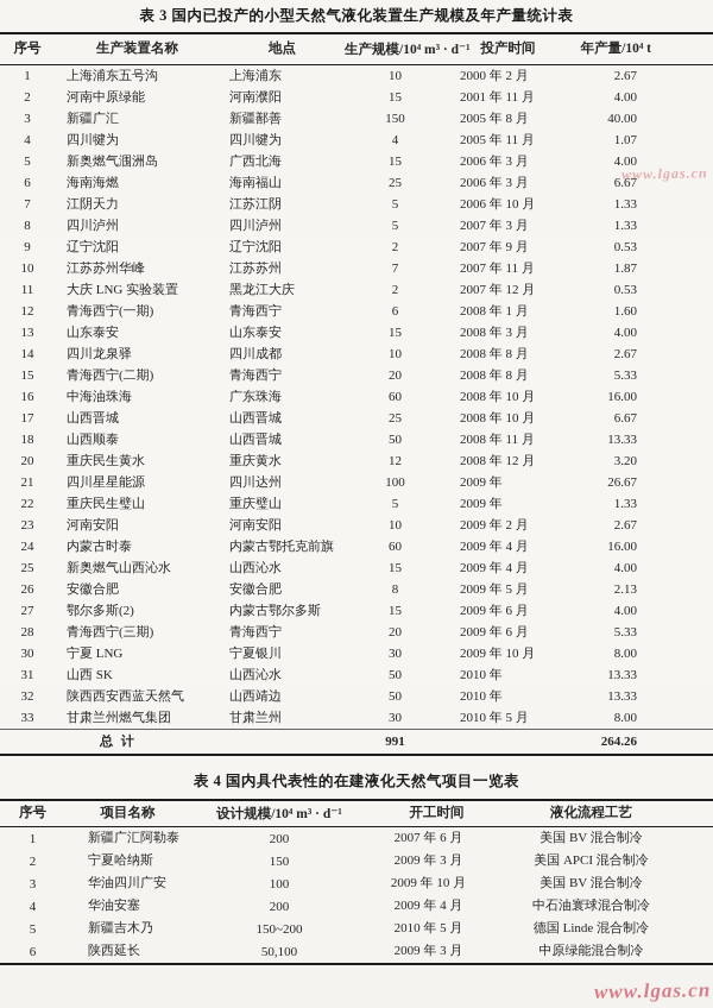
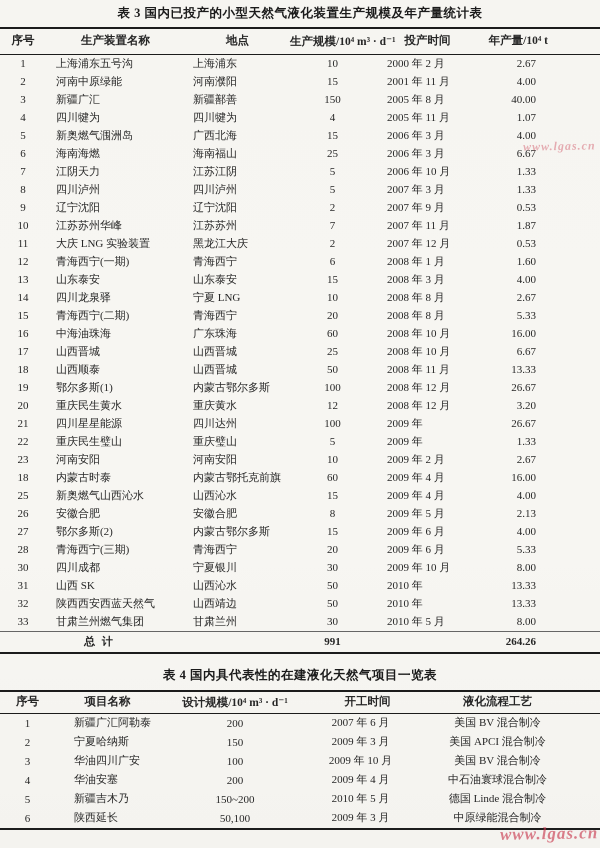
  表 3 国内已投产的小型天然气液化装置生产规模及年产量统计表
  序号	生产装置名称	地点	生产规模/10⁴ m³ · d⁻¹	投产时间	年产量/10⁴ t
  1	上海浦东五号沟	上海浦东	10	2000 年 2 月	2.67
  2	河南中原绿能	河南濮阳	15	2001 年 11 月	4.00
  3	新疆广汇	新疆鄯善	150	2005 年 8 月	40.00
  4	四川犍为	四川犍为	4	2005 年 11 月	1.07
  5	新奥燃气涠洲岛	广西北海	15	2006 年 3 月	4.00
  6	海南海燃	海南福山	25	2006 年 3 月	6.67
  7	江阴天力	江苏江阴	5	2006 年 10 月	1.33
  8	四川泸州	四川泸州	5	2007 年 3 月	1.33
  9	辽宁沈阳	辽宁沈阳	2	2007 年 9 月	0.53
  10	江苏苏州华峰	江苏苏州	7	2007 年 11 月	1.87
  11	大庆 LNG 实验装置	黑龙江大庆	2	2007 年 12 月	0.53
  12	青海西宁(一期)	青海西宁	6	2008 年 1 月	1.60
  13	山东泰安	山东泰安	15	2008 年 3 月	4.00
- 14	四川龙泉驿	四川成都	10	2008 年 8 月	2.67
+ 14	四川龙泉驿	宁夏 LNG	10	2008 年 8 月	2.67
  15	青海西宁(二期)	青海西宁	20	2008 年 8 月	5.33
  16	中海油珠海	广东珠海	60	2008 年 10 月	16.00
  17	山西晋城	山西晋城	25	2008 年 10 月	6.67
  18	山西顺泰	山西晋城	50	2008 年 11 月	13.33
+ 19	鄂尔多斯(1)	内蒙古鄂尔多斯	100	2008 年 12 月	26.67
  20	重庆民生黄水	重庆黄水	12	2008 年 12 月	3.20
  21	四川星星能源	四川达州	100	2009 年	26.67
  22	重庆民生璧山	重庆璧山	5	2009 年	1.33
  23	河南安阳	河南安阳	10	2009 年 2 月	2.67
- 24	内蒙古时泰	内蒙古鄂托克前旗	60	2009 年 4 月	16.00
+ 18	内蒙古时泰	内蒙古鄂托克前旗	60	2009 年 4 月	16.00
  25	新奥燃气山西沁水	山西沁水	15	2009 年 4 月	4.00
  26	安徽合肥	安徽合肥	8	2009 年 5 月	2.13
  27	鄂尔多斯(2)	内蒙古鄂尔多斯	15	2009 年 6 月	4.00
  28	青海西宁(三期)	青海西宁	20	2009 年 6 月	5.33
- 30	宁夏 LNG	宁夏银川	30	2009 年 10 月	8.00
+ 30	四川成都	宁夏银川	30	2009 年 10 月	8.00
  31	山西 SK	山西沁水	50	2010 年	13.33
  32	陕西西安西蓝天然气	山西靖边	50	2010 年	13.33
  33	甘肃兰州燃气集团	甘肃兰州	30	2010 年 5 月	8.00
  	总 计		991		264.26
  表 4 国内具代表性的在建液化天然气项目一览表
  序号	项目名称	设计规模/10⁴ m³ · d⁻¹	开工时间	液化流程工艺
  1	新疆广汇阿勒泰	200	2007 年 6 月	美国 BV 混合制冷
  2	宁夏哈纳斯	150	2009 年 3 月	美国 APCI 混合制冷
  3	华油四川广安	100	2009 年 10 月	美国 BV 混合制冷
  4	华油安塞	200	2009 年 4 月	中石油寰球混合制冷
  5	新疆吉木乃	150~200	2010 年 5 月	德国 Linde 混合制冷
  6	陕西延长	50,100	2009 年 3 月	中原绿能混合制冷
  www.lgas.cn
  www.lgas.cn
